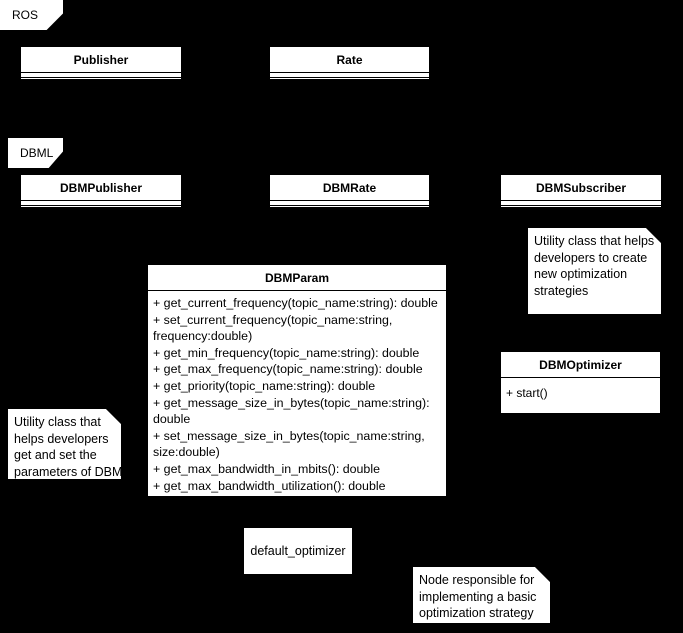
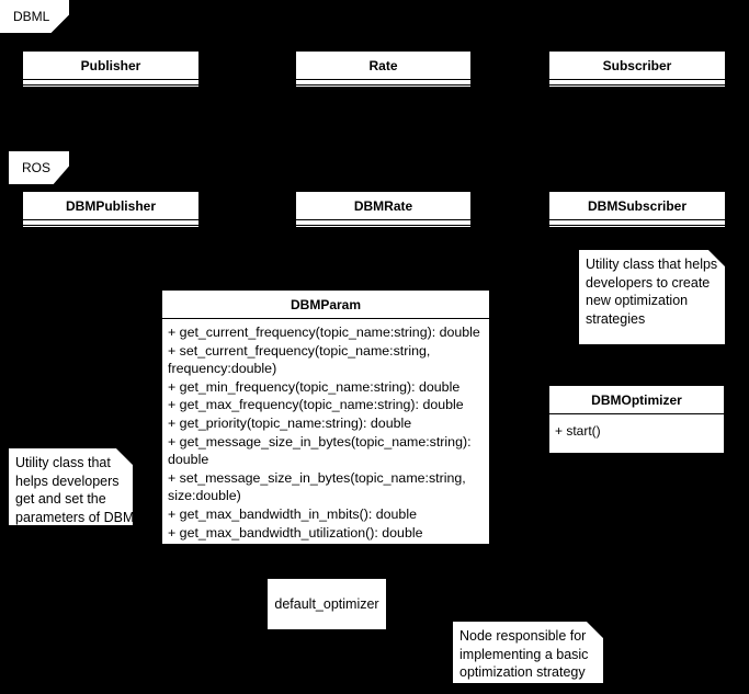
- ROS
+ DBML
  Publisher
  Rate
+ Subscriber
- DBML
+ ROS
  DBMPublisher
  DBMRate
  DBMSubscriber
  Utility class that helps
  developers to create
  new optimization
  strategies
  DBMOptimizer
  + start()
  DBMParam
  + get_current_frequency(topic_name:string): double
  + set_current_frequency(topic_name:string, frequency:double)
  + get_min_frequency(topic_name:string): double
  + get_max_frequency(topic_name:string): double
  + get_priority(topic_name:string): double
  + get_message_size_in_bytes(topic_name:string): double
  + set_message_size_in_bytes(topic_name:string, size:double)
  + get_max_bandwidth_in_mbits(): double
  + get_max_bandwidth_utilization(): double
  + get_managed_topics(): string[]
  Utility class that
  helps developers
  get and set the
  parameters of DBM
  default_optimizer
  Node responsible for
  implementing a basic
  optimization strategy
